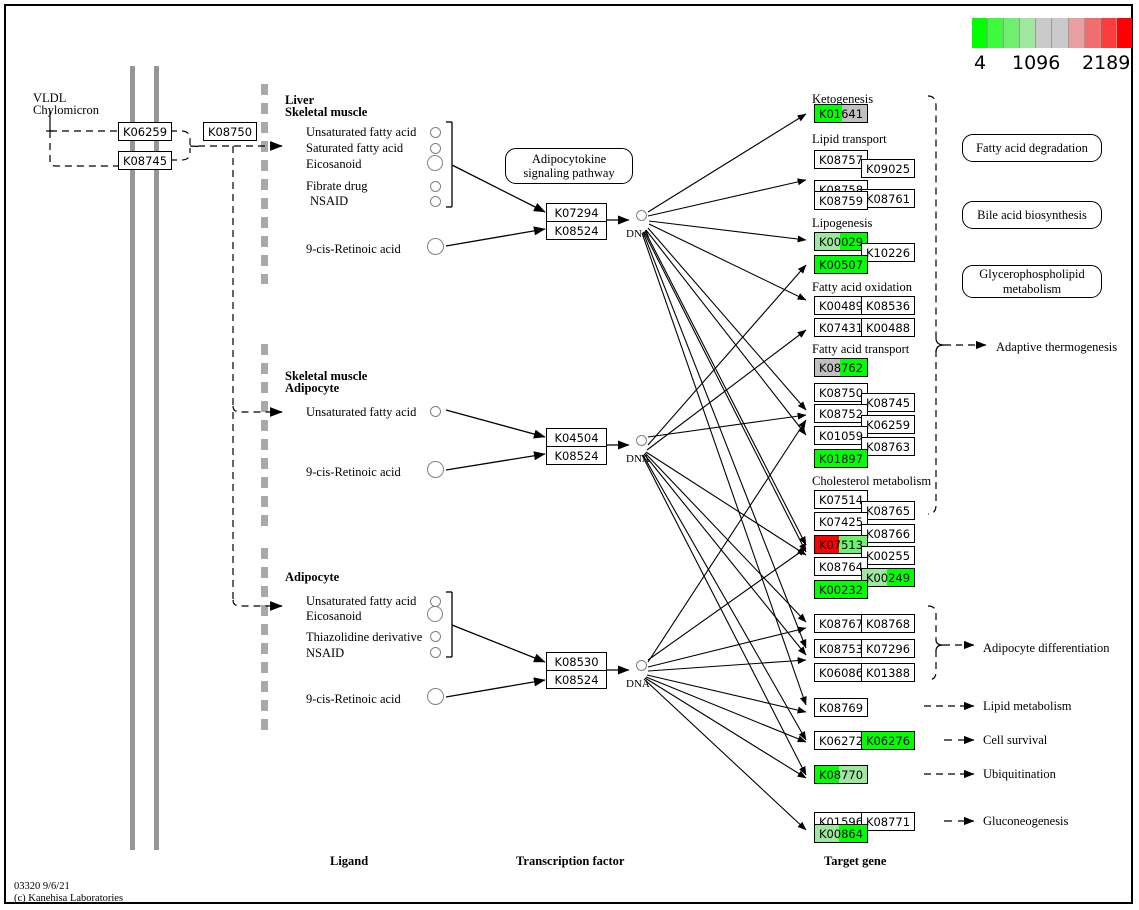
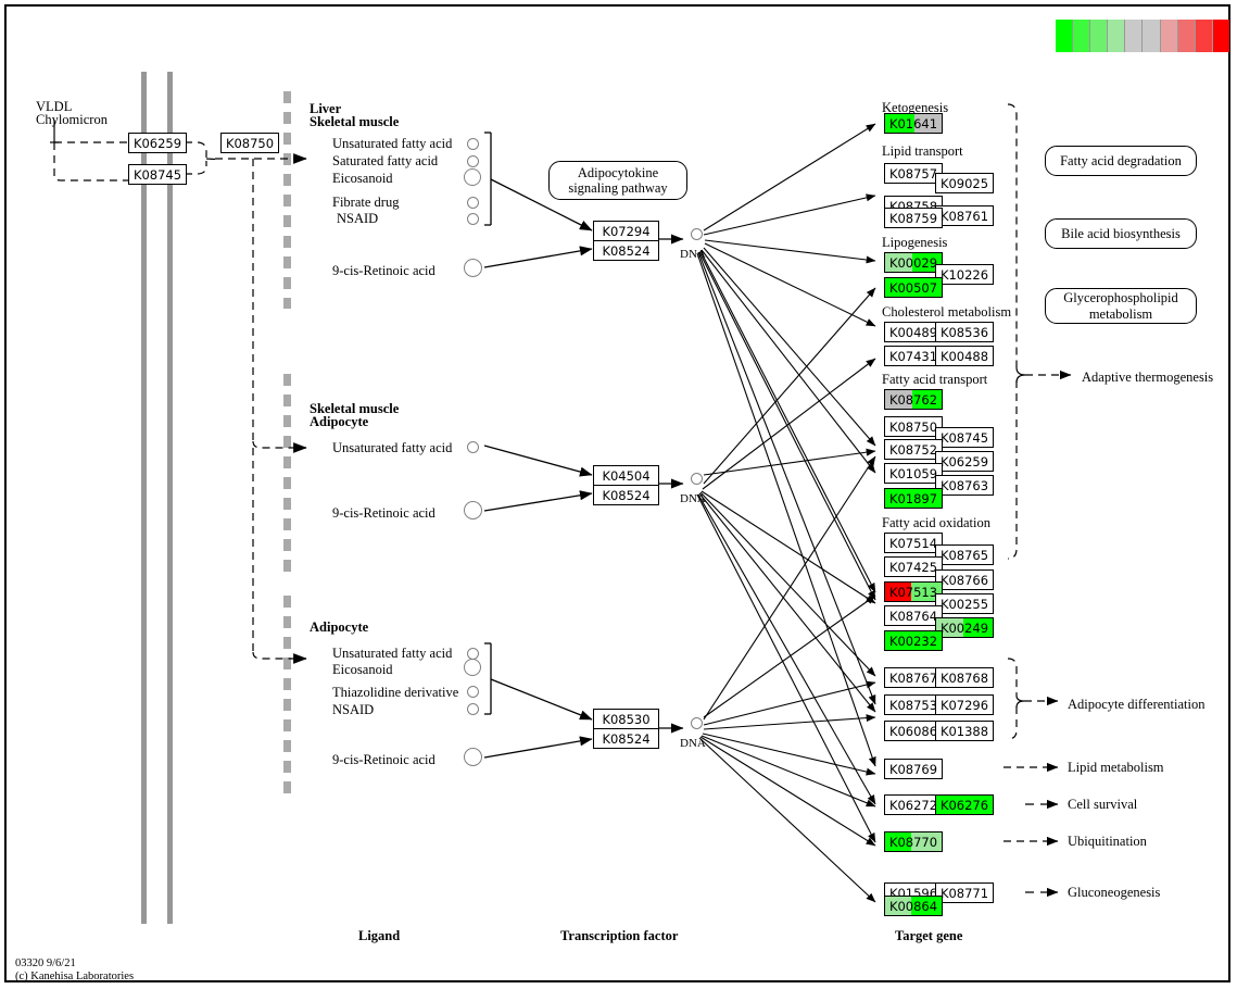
- 4
- 1096
- 2189
  VLDL
  Chylomicron
  K06259
  K08745
  K08750
  Liver
  Skeletal muscle
  Unsaturated fatty acid
  Saturated fatty acid
  Eicosanoid
  Fibrate drug
  NSAID
  9-cis-Retinoic acid
  K07294
  K08524
  DNA
  Adipocytokine
  signaling pathway
  Skeletal muscle
  Adipocyte
  Unsaturated fatty acid
  9-cis-Retinoic acid
  K04504
  K08524
  DNA
  Adipocyte
  Unsaturated fatty acid
  Eicosanoid
  Thiazolidine derivative
  NSAID
  9-cis-Retinoic acid
  K08530
  K08524
  DNA
  Ketogenesis
  Lipid transport
  Lipogenesis
- Fatty acid oxidation
+ Cholesterol metabolism
  Fatty acid transport
- Cholesterol metabolism
+ Fatty acid oxidation
  K01641
  K08757
  K09025
  K08758
  K08761
  K08759
  K00029
  K10226
  K00507
  K00489
  K08536
  K07431
  K00488
  K08762
  K08750
  K08745
  K08752
  K06259
  K01059
  K08763
  K01897
  K07514
  K08765
  K07425
  K08766
  K07513
  K00255
  K08764
  K00249
  K00232
  K08767
  K08768
  K08753
  K07296
  K06086
  K01388
  K08769
  K06272
  K06276
  K08770
  K01596
  K08771
  K00864
  Fatty acid degradation
  Bile acid biosynthesis
  Glycerophospholipid metabolism
  Adaptive thermogenesis
  Adipocyte differentiation
  Lipid metabolism
  Cell survival
  Ubiquitination
  Gluconeogenesis
  Ligand
  Transcription factor
  Target gene
  03320 9/6/21
  (c) Kanehisa Laboratories
